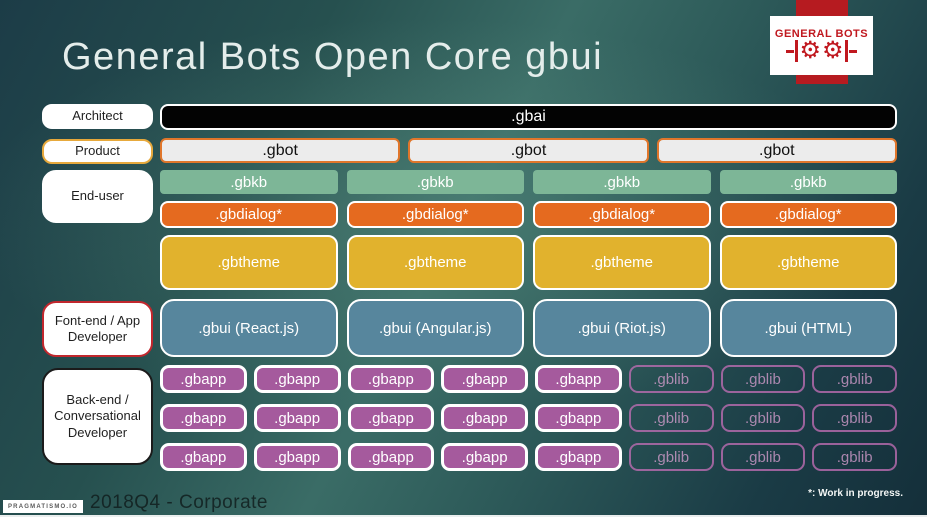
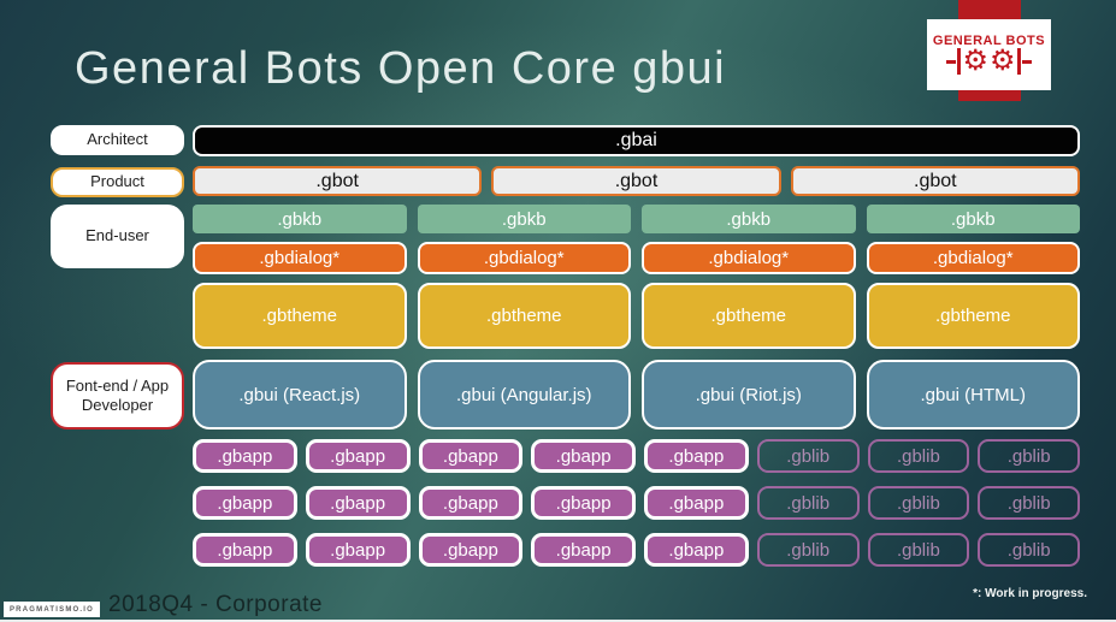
  General Bots Open Core gbui
  GENERAL BOTS
  ⚙
  ⚙
  Architect
  Product
  End-user
  Font-end / App Developer
- Back-end / Conversational Developer
  .gbai
  .gbot
  .gbot
  .gbot
  .gbkb
  .gbkb
  .gbkb
  .gbkb
  .gbdialog*
  .gbdialog*
  .gbdialog*
  .gbdialog*
  .gbtheme
  .gbtheme
  .gbtheme
  .gbtheme
  .gbui (React.js)
  .gbui (Angular.js)
  .gbui (Riot.js)
  .gbui (HTML)
  .gbapp
  .gbapp
  .gbapp
  .gbapp
  .gbapp
  .gblib
  .gblib
  .gblib
  .gbapp
  .gbapp
  .gbapp
  .gbapp
  .gbapp
  .gblib
  .gblib
  .gblib
  .gbapp
  .gbapp
  .gbapp
  .gbapp
  .gbapp
  .gblib
  .gblib
  .gblib
  2018Q4 - Corporate
  *: Work in progress.
